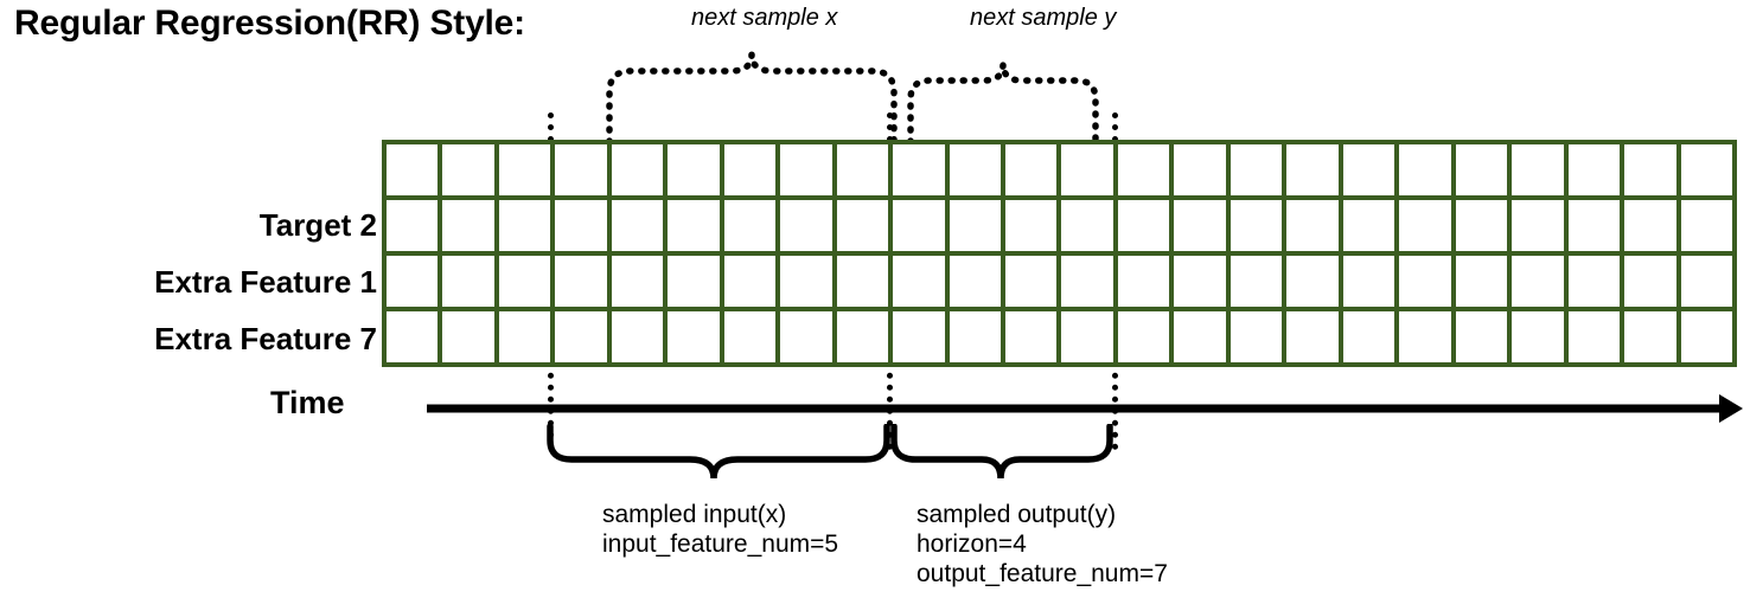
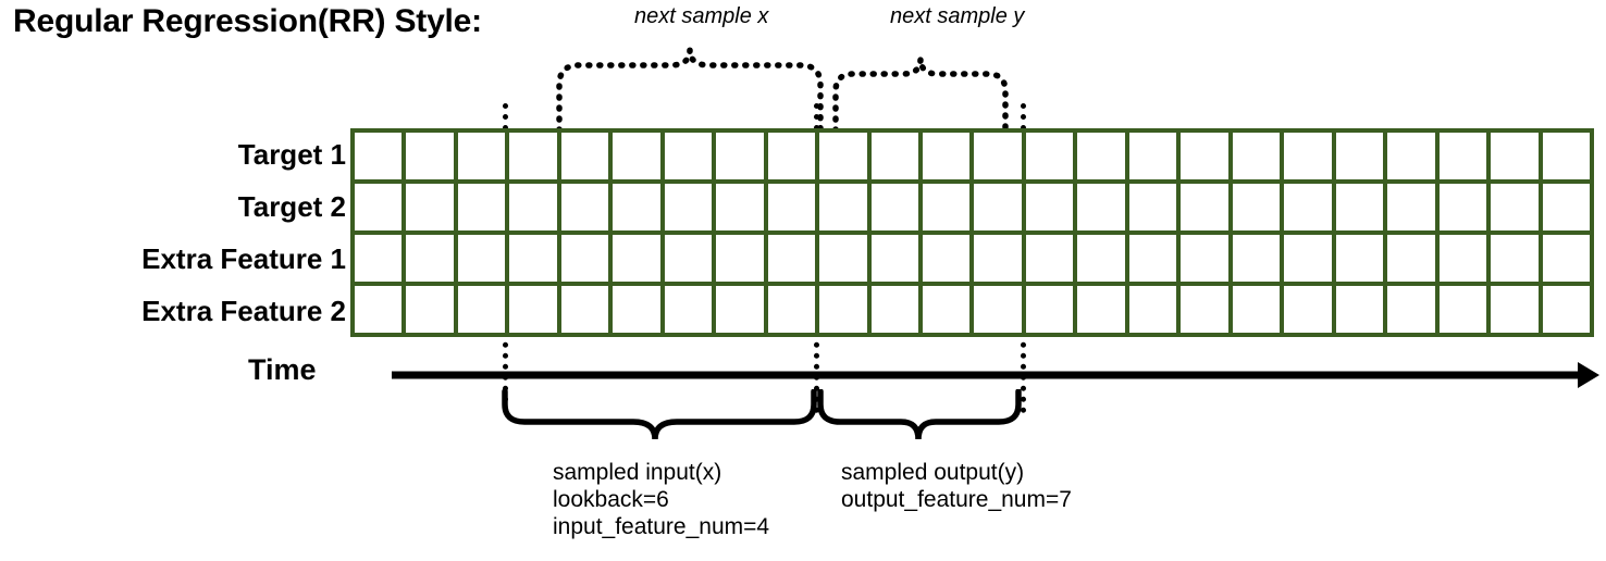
  Regular Regression(RR) Style:
  next sample x
  next sample y
+ Target 1
  Target 2
  Extra Feature 1
- Extra Feature 7
+ Extra Feature 2
  Time
  sampled input(x)
+ lookback=6
- input_feature_num=5
+ input_feature_num=4
  sampled output(y)
- horizon=4
  output_feature_num=7
